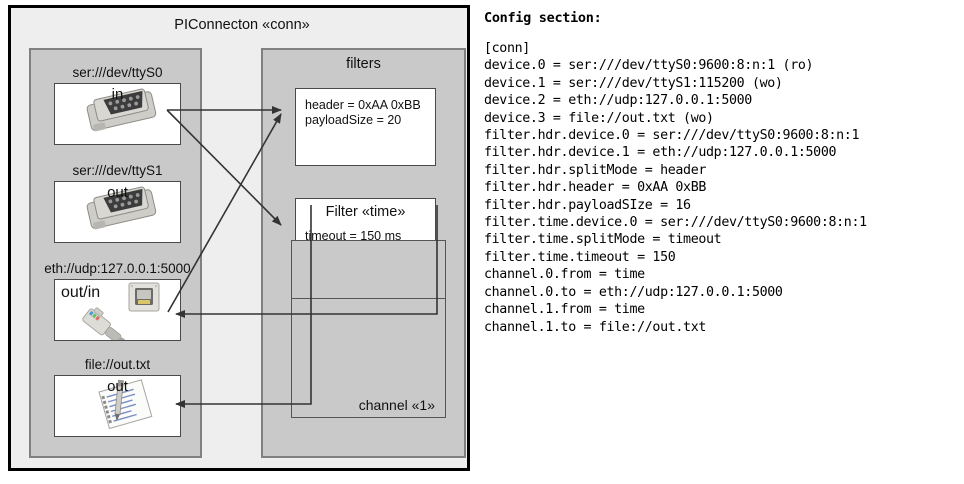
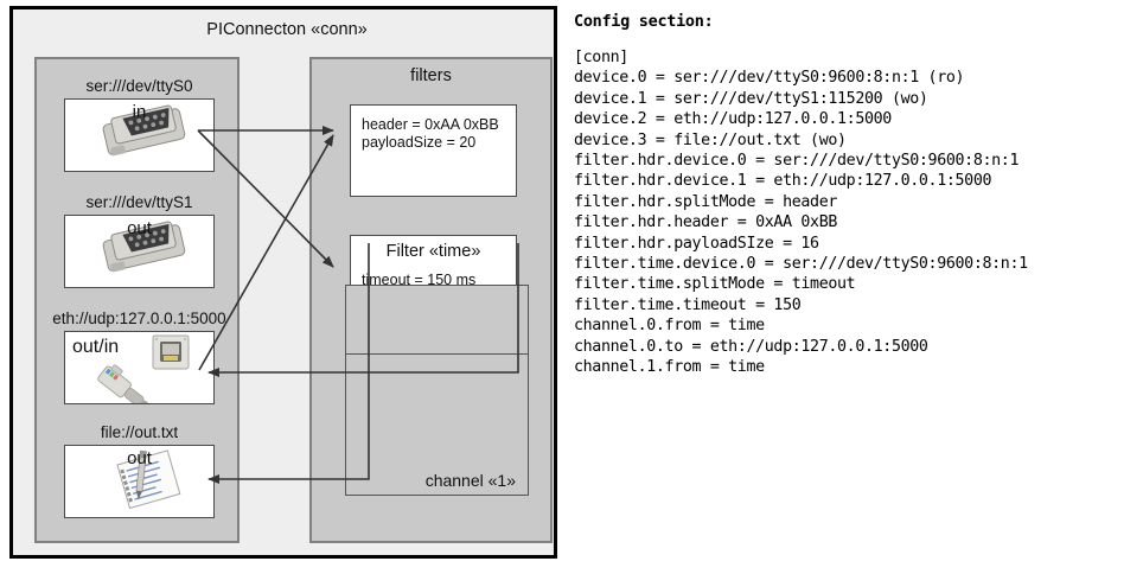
  PIConnecton «conn»
  ser:///dev/ttyS0
  in
  ser:///dev/ttyS1
  out
  eth://udp:127.0.0.1:5000
  out/in
  file://out.txt
  out
  filters
  header = 0xAA 0xBB
  payloadSize = 20
  Filter «time»
  timeout = 150 ms
  channel «1»
  Config section:
  [conn]
  device.0 = ser:///dev/ttyS0:9600:8:n:1 (ro)
  device.1 = ser:///dev/ttyS1:115200 (wo)
  device.2 = eth://udp:127.0.0.1:5000
  device.3 = file://out.txt (wo)
  filter.hdr.device.0 = ser:///dev/ttyS0:9600:8:n:1
  filter.hdr.device.1 = eth://udp:127.0.0.1:5000
  filter.hdr.splitMode = header
  filter.hdr.header = 0xAA 0xBB
  filter.hdr.payloadSIze = 16
  filter.time.device.0 = ser:///dev/ttyS0:9600:8:n:1
  filter.time.splitMode = timeout
  filter.time.timeout = 150
  channel.0.from = time
  channel.0.to = eth://udp:127.0.0.1:5000
  channel.1.from = time
- channel.1.to = file://out.txt
